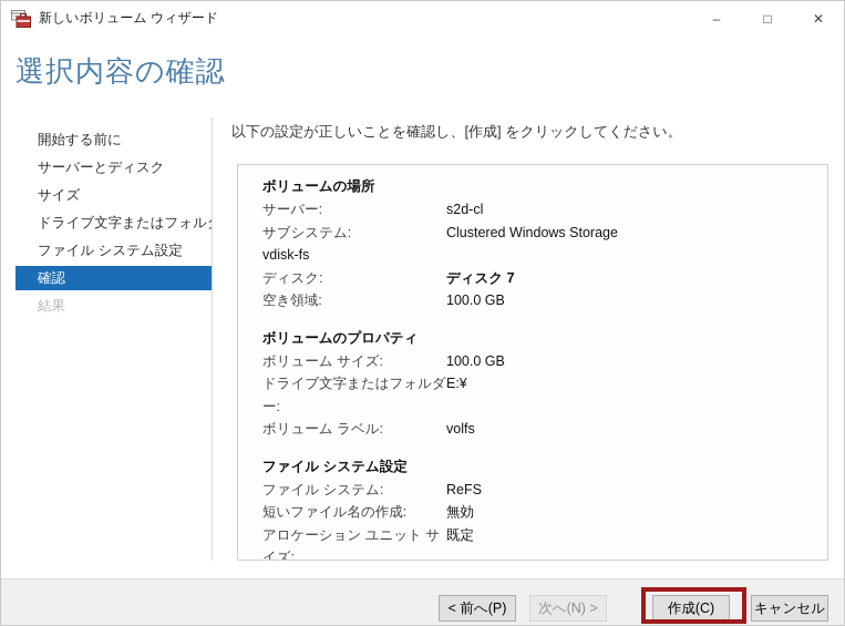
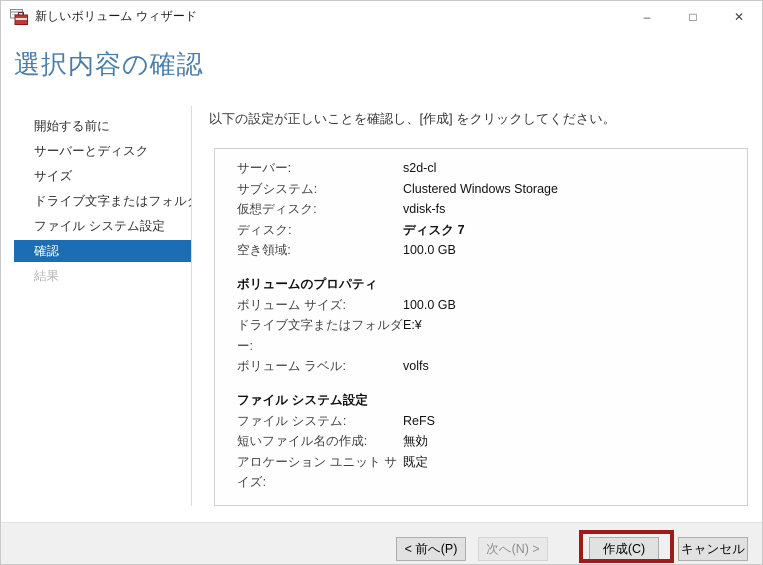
  新しいボリューム ウィザード
  –
  □
  ✕
  選択内容の確認
  開始する前に
  サーバーとディスク
  サイズ
  ドライブ文字またはフォル
  ファイル システム設定
  確認
  結果
  以下の設定が正しいことを確認し、[作成] をクリックしてください。
- ボリュームの場所
  サーバー:
  s2d-cl
  サブシステム:
  Clustered Windows Storage
+ 仮想ディスク:
  vdisk-fs
  ディスク:
  ディスク 7
  空き領域:
  100.0 GB
  ボリュームのプロパティ
  ボリューム サイズ:
  100.0 GB
  ドライブ文字またはフォルダー:
  E:¥
  ボリューム ラベル:
  volfs
  ファイル システム設定
  ファイル システム:
  ReFS
  短いファイル名の作成:
  無効
  アロケーション ユニット サイズ:
  既定
  < 前へ(P)
  次へ(N) >
  作成(C)
  キャンセル
